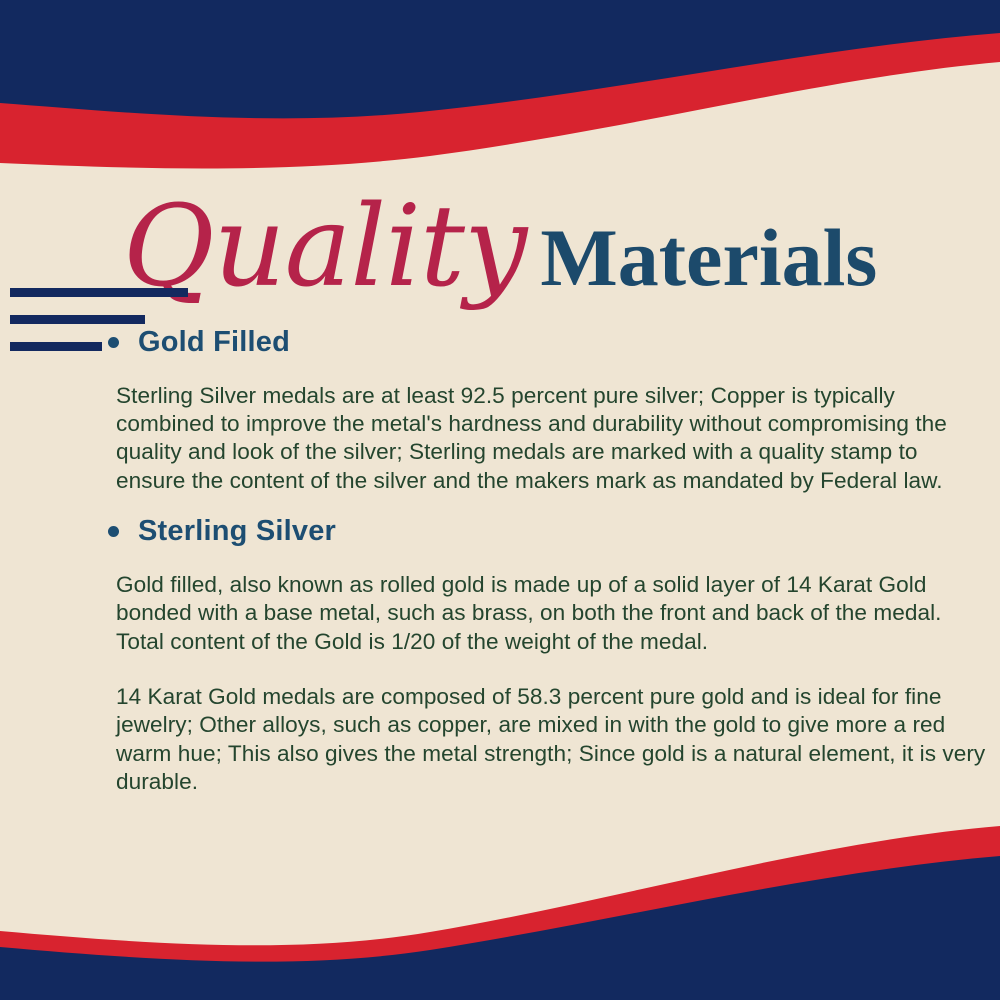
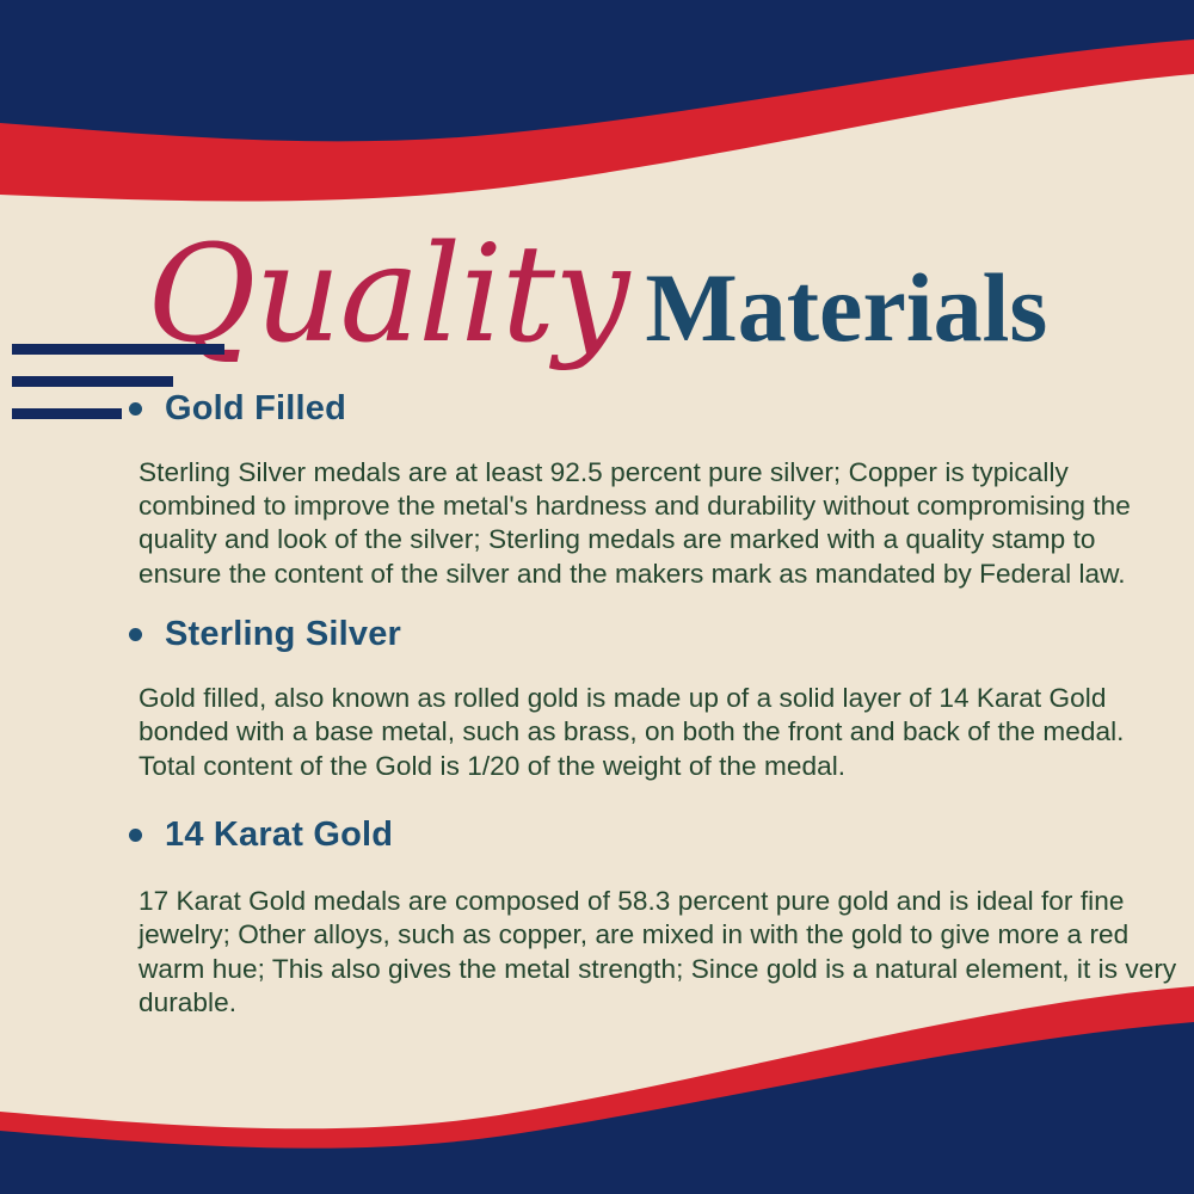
  Quality Materials
  Gold Filled
  Sterling Silver medals are at least 92.5 percent pure silver; Copper is typically combined to improve the metal's hardness and durability without compromising the quality and look of the silver; Sterling medals are marked with a quality stamp to ensure the content of the silver and the makers mark as mandated by Federal law.
  Sterling Silver
  Gold filled, also known as rolled gold is made up of a solid layer of 14 Karat Gold bonded with a base metal, such as brass, on both the front and back of the medal. Total content of the Gold is 1/20 of the weight of the medal.
+ 14 Karat Gold
- 14 Karat Gold medals are composed of 58.3 percent pure gold and is ideal for fine jewelry; Other alloys, such as copper, are mixed in with the gold to give more a red warm hue; This also gives the metal strength; Since gold is a natural element, it is very durable.
+ 17 Karat Gold medals are composed of 58.3 percent pure gold and is ideal for fine jewelry; Other alloys, such as copper, are mixed in with the gold to give more a red warm hue; This also gives the metal strength; Since gold is a natural element, it is very durable.
